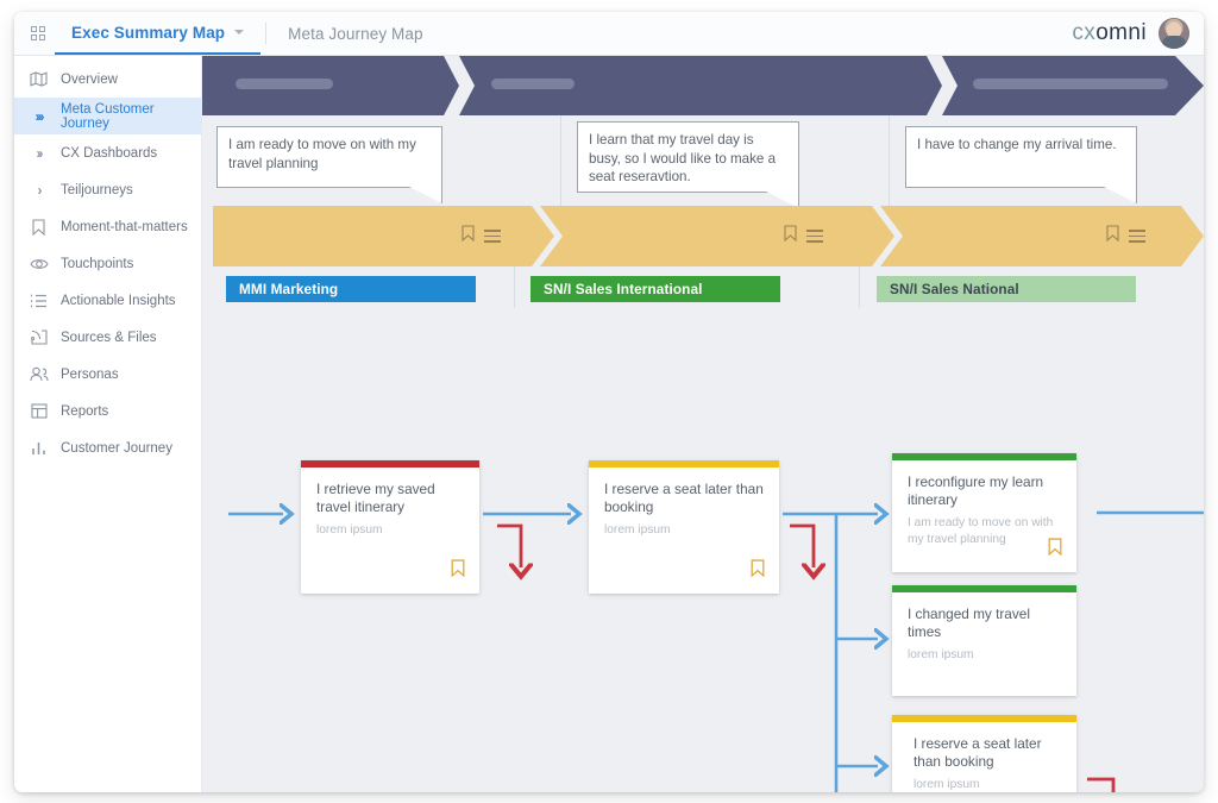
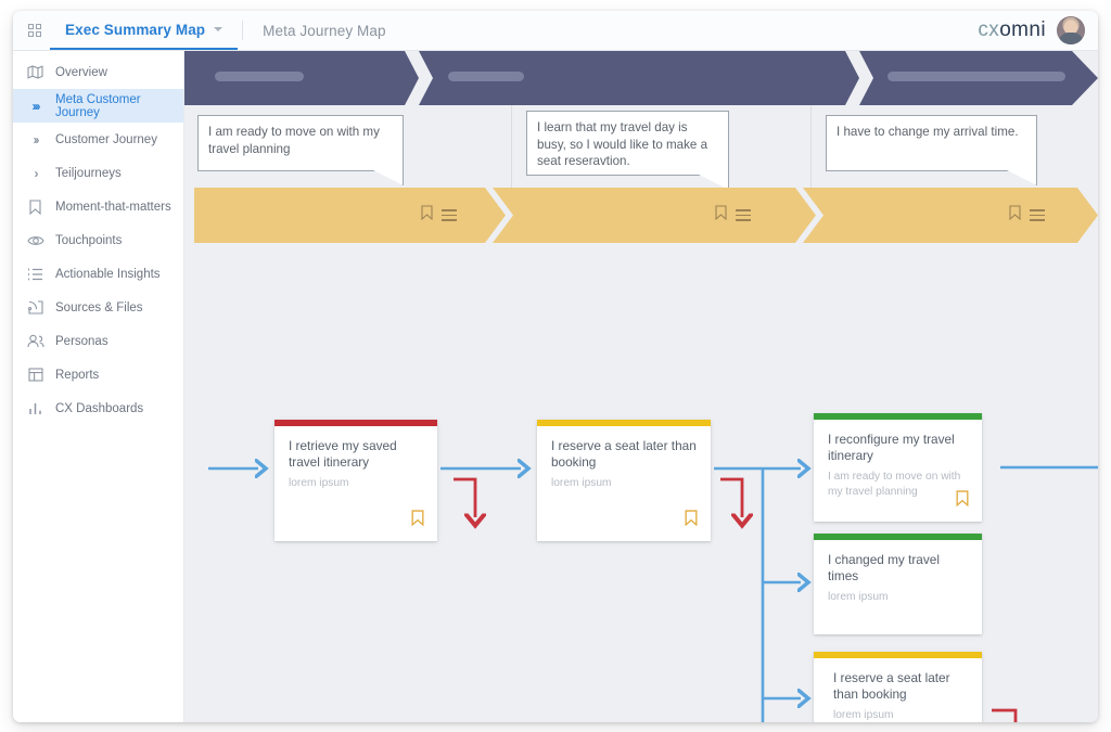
  Exec Summary Map
  Meta Journey Map
  cxomni
  Overview
  ›››
  Meta Customer Journey
  ››
- CX Dashboards
+ Customer Journey
  ›
  Teiljourneys
  Moment-that-matters
  Touchpoints
  Actionable Insights
  Sources & Files
  Personas
  Reports
- Customer Journey
+ CX Dashboards
  I am ready to move on with my travel planning
  I learn that my travel day is busy, so I would like to make a seat reseravtion.
  I have to change my arrival time.
- MMI Marketing
- SN/I Sales International
- SN/I Sales National
  I retrieve my saved travel itinerary
  lorem ipsum
  I reserve a seat later than booking
  lorem ipsum
- I reconfigure my learn itinerary
+ I reconfigure my travel itinerary
  I am ready to move on with my travel planning
  I changed my travel times
  lorem ipsum
  I reserve a seat later than booking
  lorem ipsum
